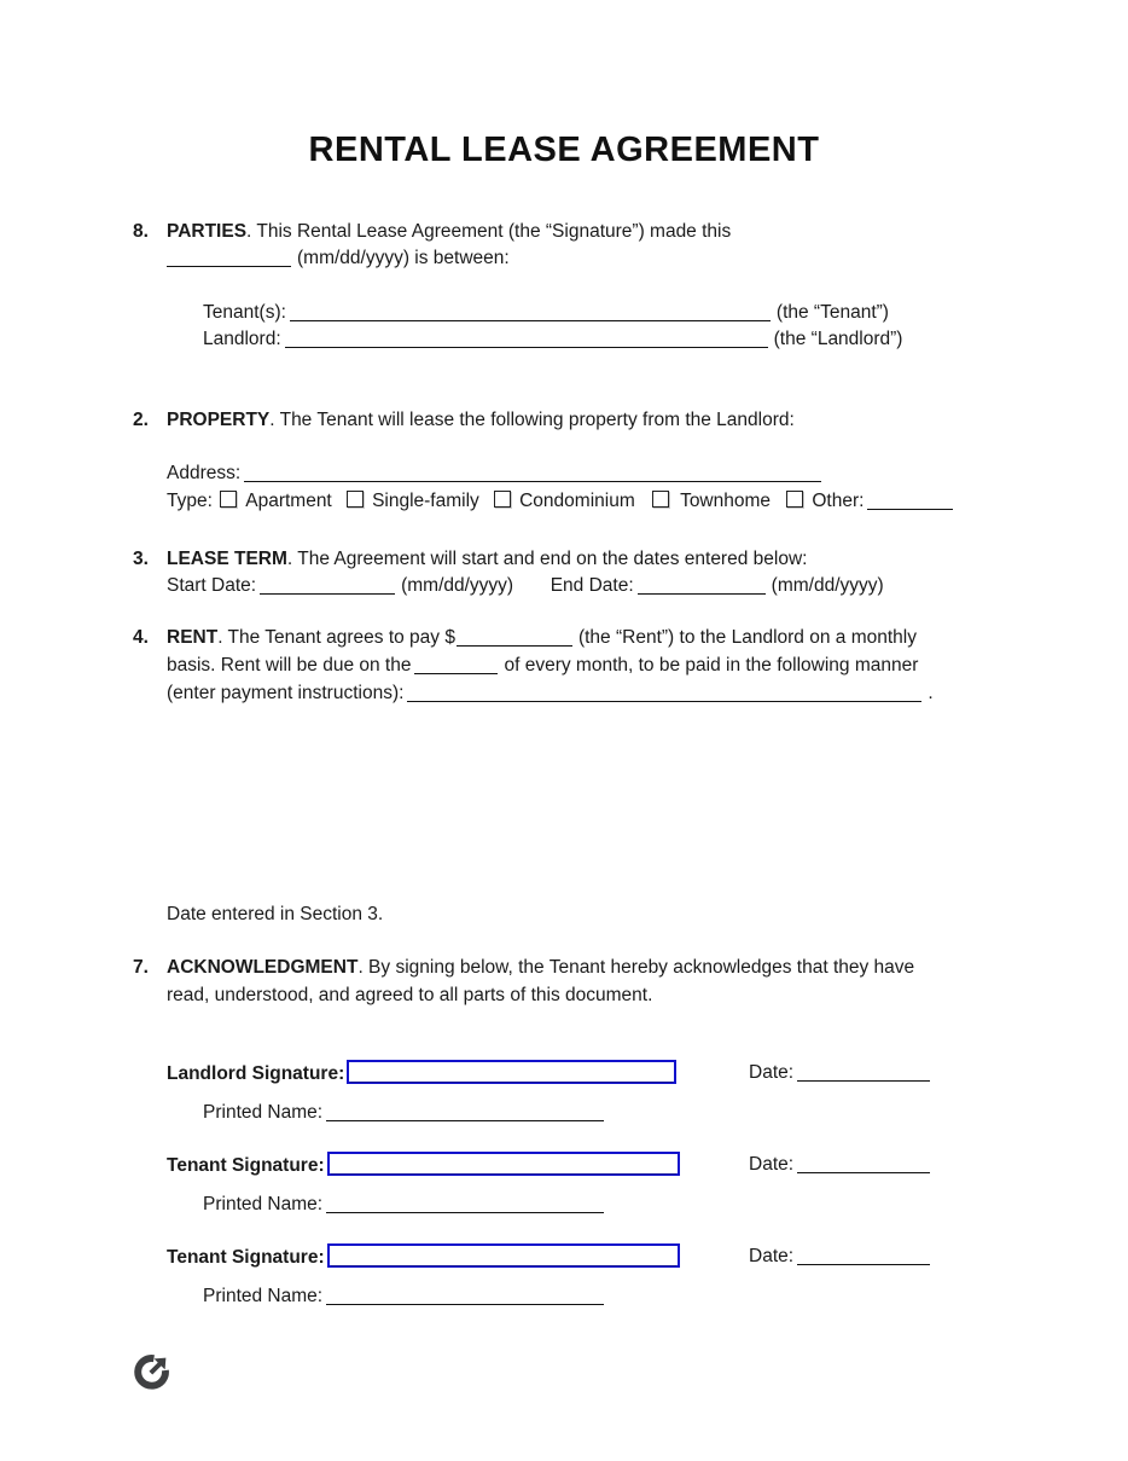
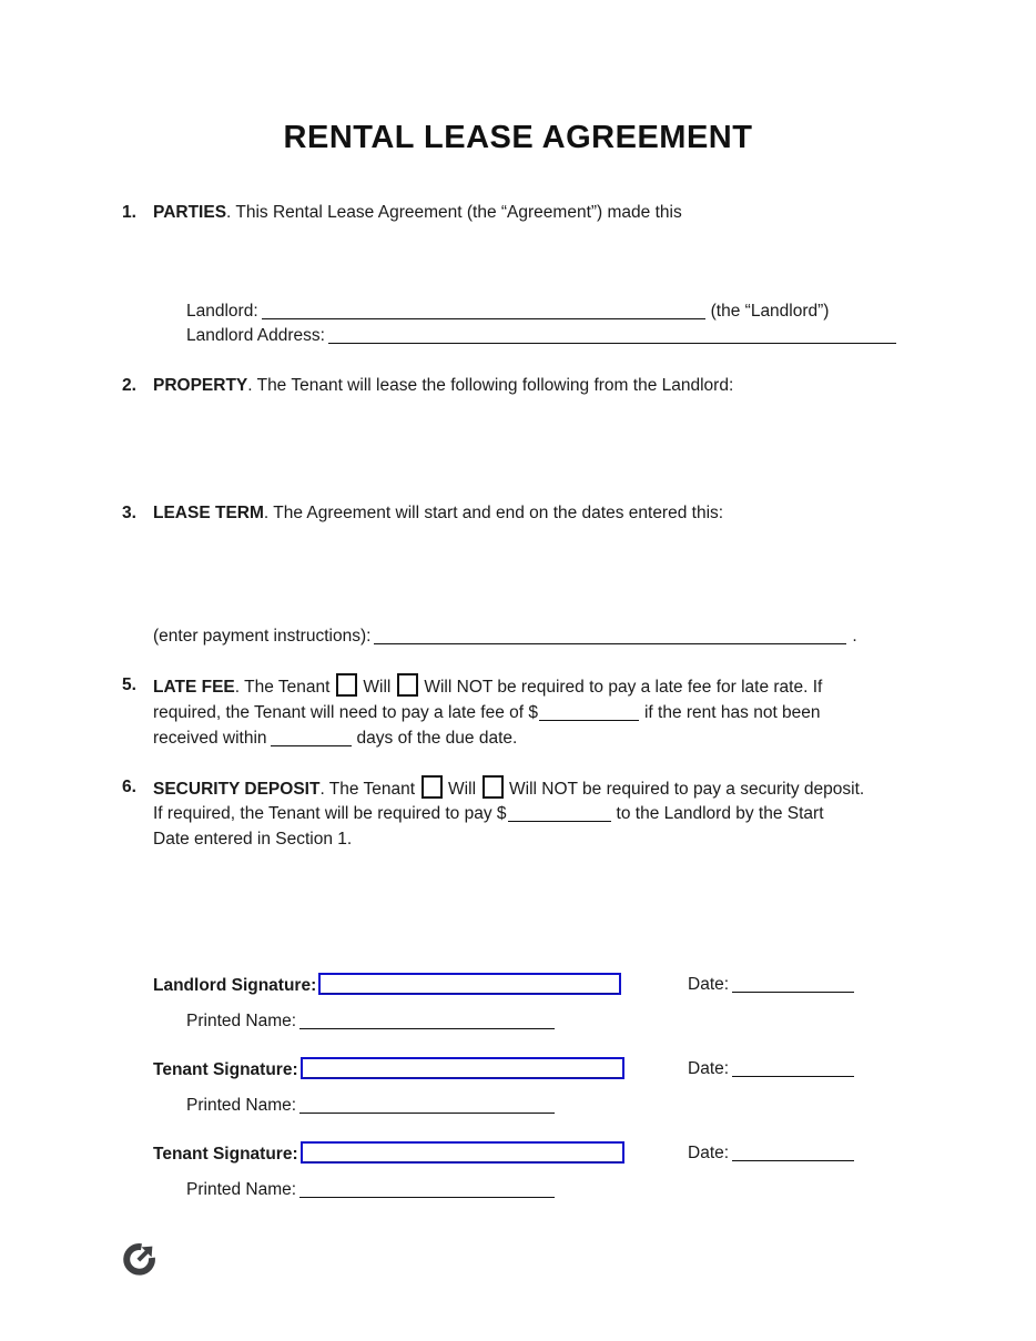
  RENTAL LEASE AGREEMENT
- 8.
+ 1.
- PARTIES. This Rental Lease Agreement (the “Signature”) made this
+ PARTIES. This Rental Lease Agreement (the “Agreement”) made this
- (mm/dd/yyyy) is between:
- Tenant(s): (the “Tenant”)
  Landlord: (the “Landlord”)
+ Landlord Address:
  2.
- PROPERTY. The Tenant will lease the following property from the Landlord:
+ PROPERTY. The Tenant will lease the following following from the Landlord:
- Address:
- Type: Apartment Single-family Condominium Townhome Other:
  3.
- LEASE TERM. The Agreement will start and end on the dates entered below:
+ LEASE TERM. The Agreement will start and end on the dates entered this:
- Start Date: (mm/dd/yyyy) End Date: (mm/dd/yyyy)
- 4.
- RENT. The Tenant agrees to pay $ (the “Rent”) to the Landlord on a monthly
- basis. Rent will be due on the of every month, to be paid in the following manner
  (enter payment instructions): .
+ 5.
+ LATE FEE. The Tenant Will Will NOT be required to pay a late fee for late rate. If
+ required, the Tenant will need to pay a late fee of $ if the rent has not been
+ received within days of the due date.
+ 6.
+ SECURITY DEPOSIT. The Tenant Will Will NOT be required to pay a security deposit.
+ If required, the Tenant will be required to pay $ to the Landlord by the Start
- Date entered in Section 3.
+ Date entered in Section 1.
- 7.
- ACKNOWLEDGMENT. By signing below, the Tenant hereby acknowledges that they have
- read, understood, and agreed to all parts of this document.
  Landlord Signature:
  Date:
  Printed Name:
  Tenant Signature:
  Date:
  Printed Name:
  Tenant Signature:
  Date:
  Printed Name:
